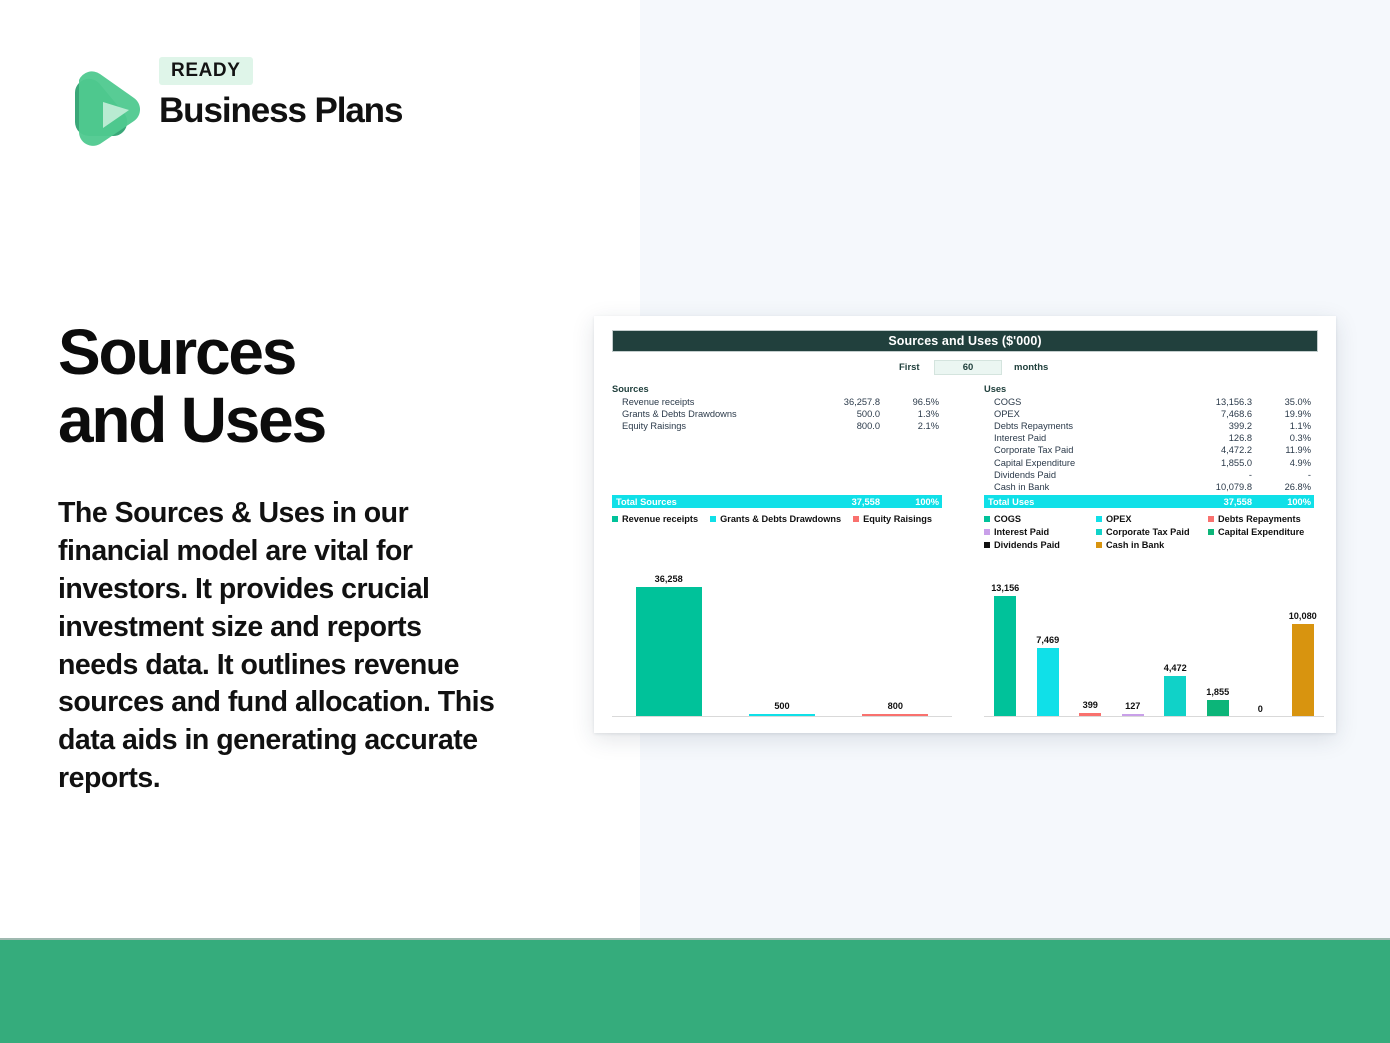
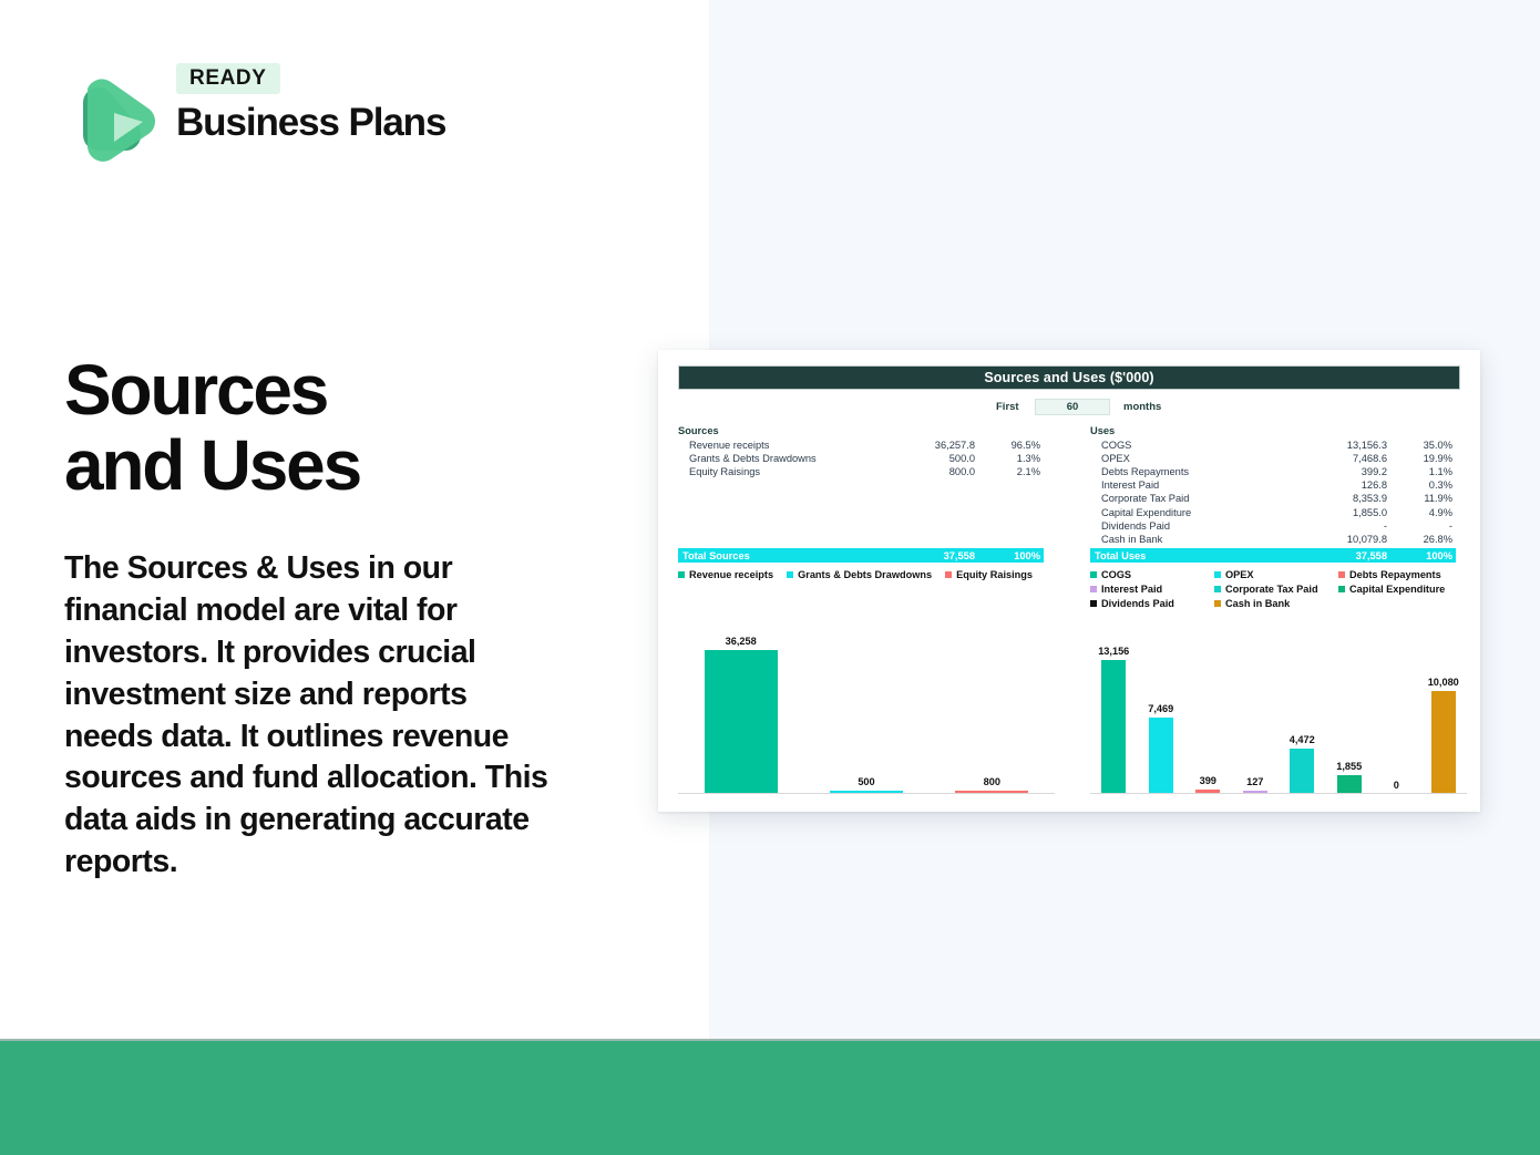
  READY
  Business Plans
  Sources
  and Uses
  The Sources & Uses in our financial model are vital for investors. It provides crucial investment size and reports needs data. It outlines revenue sources and fund allocation. This data aids in generating accurate reports.
  Sources and Uses ($'000)
  First
  60
  months
  Sources
  Revenue receipts
  36,257.8
  96.5%
  Grants & Debts Drawdowns
  500.0
  1.3%
  Equity Raisings
  800.0
  2.1%
  Total Sources
  37,558
  100%
  Uses
  COGS
  13,156.3
  35.0%
  OPEX
  7,468.6
  19.9%
  Debts Repayments
  399.2
  1.1%
  Interest Paid
  126.8
  0.3%
  Corporate Tax Paid
- 4,472.2
+ 8,353.9
  11.9%
  Capital Expenditure
  1,855.0
  4.9%
  Dividends Paid
  -
  -
  Cash in Bank
  10,079.8
  26.8%
  Total Uses
  37,558
  100%
  Revenue receipts
  Grants & Debts Drawdowns
  Equity Raisings
  COGS
  OPEX
  Debts Repayments
  Interest Paid
  Corporate Tax Paid
  Capital Expenditure
  Dividends Paid
  Cash in Bank
  36,258
  500
  800
  13,156
  7,469
  399
  127
  4,472
  1,855
  0
  10,080
